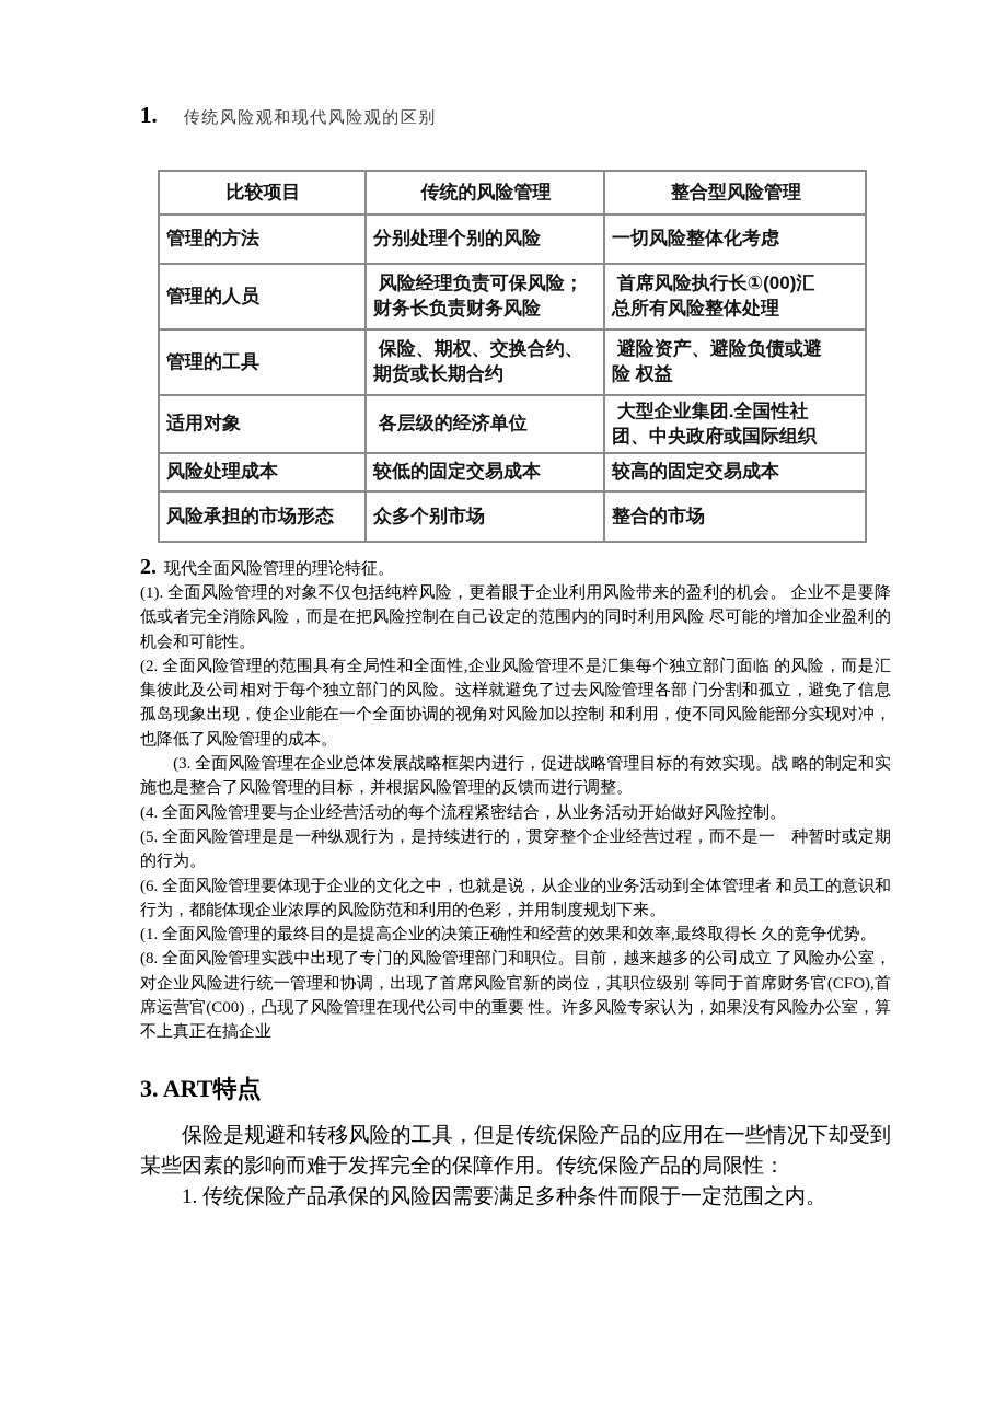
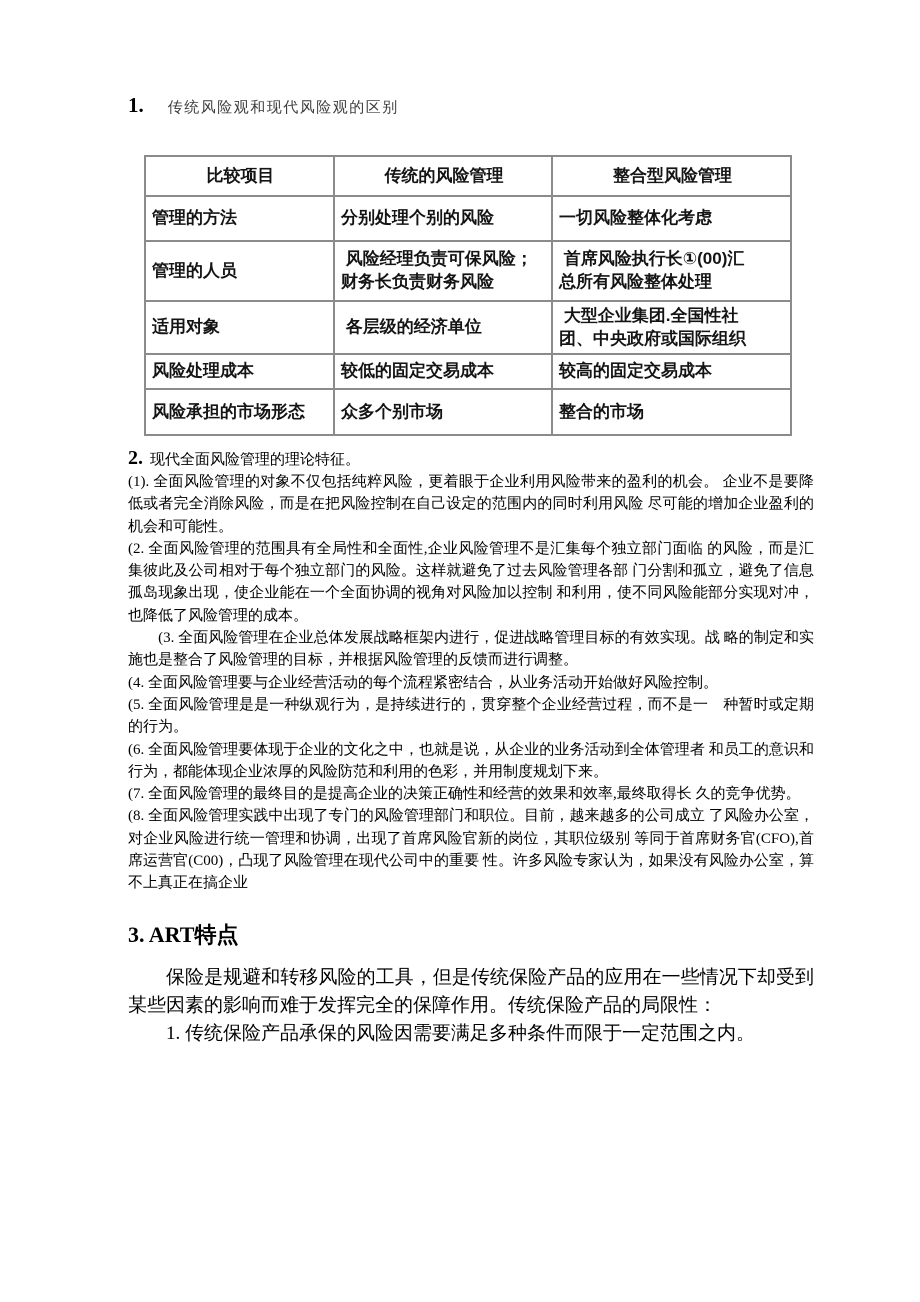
  1.
  传统风险观和现代风险观的区别
  比较项目	传统的风险管理	整合型风险管理
  管理的方法	分别处理个别的风险	一切风险整体化考虑
  管理的人员	风险经理负责可保风险； 财务长负责财务风险	首席风险执行长①(00)汇 总所有风险整体处理
- 管理的工具	保险、期权、交换合约、 期货或长期合约	避险资产、避险负债或避 险 权益
  适用对象	各层级的经济单位	大型企业集团.全国性社 团、中央政府或国际组织
  风险处理成本	较低的固定交易成本	较高的固定交易成本
  风险承担的市场形态	众多个别市场	整合的市场
  2.
  现代全面风险管理的理论特征。
  (1). 全面风险管理的对象不仅包括纯粹风险，更着眼于企业利用风险带来的盈利的机会。 企业不是要降低或者完全消除风险，而是在把风险控制在自己设定的范围内的同时利用风险 尽可能的增加企业盈利的机会和可能性。
  (2. 全面风险管理的范围具有全局性和全面性,企业风险管理不是汇集每个独立部门面临 的风险，而是汇集彼此及公司相对于每个独立部门的风险。这样就避免了过去风险管理各部 门分割和孤立，避免了信息孤岛现象出现，使企业能在一个全面协调的视角对风险加以控制 和利用，使不同风险能部分实现对冲，也降低了风险管理的成本。
  (3. 全面风险管理在企业总体发展战略框架内进行，促进战略管理目标的有效实现。战 略的制定和实施也是整合了风险管理的目标，并根据风险管理的反馈而进行调整。
  (4. 全面风险管理要与企业经营活动的每个流程紧密结合，从业务活动开始做好风险控制。
  (5. 全面风险管理是是一种纵观行为，是持续进行的，贯穿整个企业经营过程，而不是一 种暂时或定期的行为。
  (6. 全面风险管理要体现于企业的文化之中，也就是说，从企业的业务活动到全体管理者 和员工的意识和行为，都能体现企业浓厚的风险防范和利用的色彩，并用制度规划下来。
- (1. 全面风险管理的最终目的是提高企业的决策正确性和经营的效果和效率,最终取得长 久的竞争优势。
+ (7. 全面风险管理的最终目的是提高企业的决策正确性和经营的效果和效率,最终取得长 久的竞争优势。
  (8. 全面风险管理实践中出现了专门的风险管理部门和职位。目前，越来越多的公司成立 了风险办公室，对企业风险进行统一管理和协调，出现了首席风险官新的岗位，其职位级别 等同于首席财务官(CFO),首席运营官(C00)，凸现了风险管理在现代公司中的重要 性。许多风险专家认为，如果没有风险办公室，算不上真正在搞企业
  3. ART特点
  保险是规避和转移风险的工具，但是传统保险产品的应用在一些情况下却受到某些因素的影响而难于发挥完全的保障作用。传统保险产品的局限性：
  1. 传统保险产品承保的风险因需要满足多种条件而限于一定范围之内。
